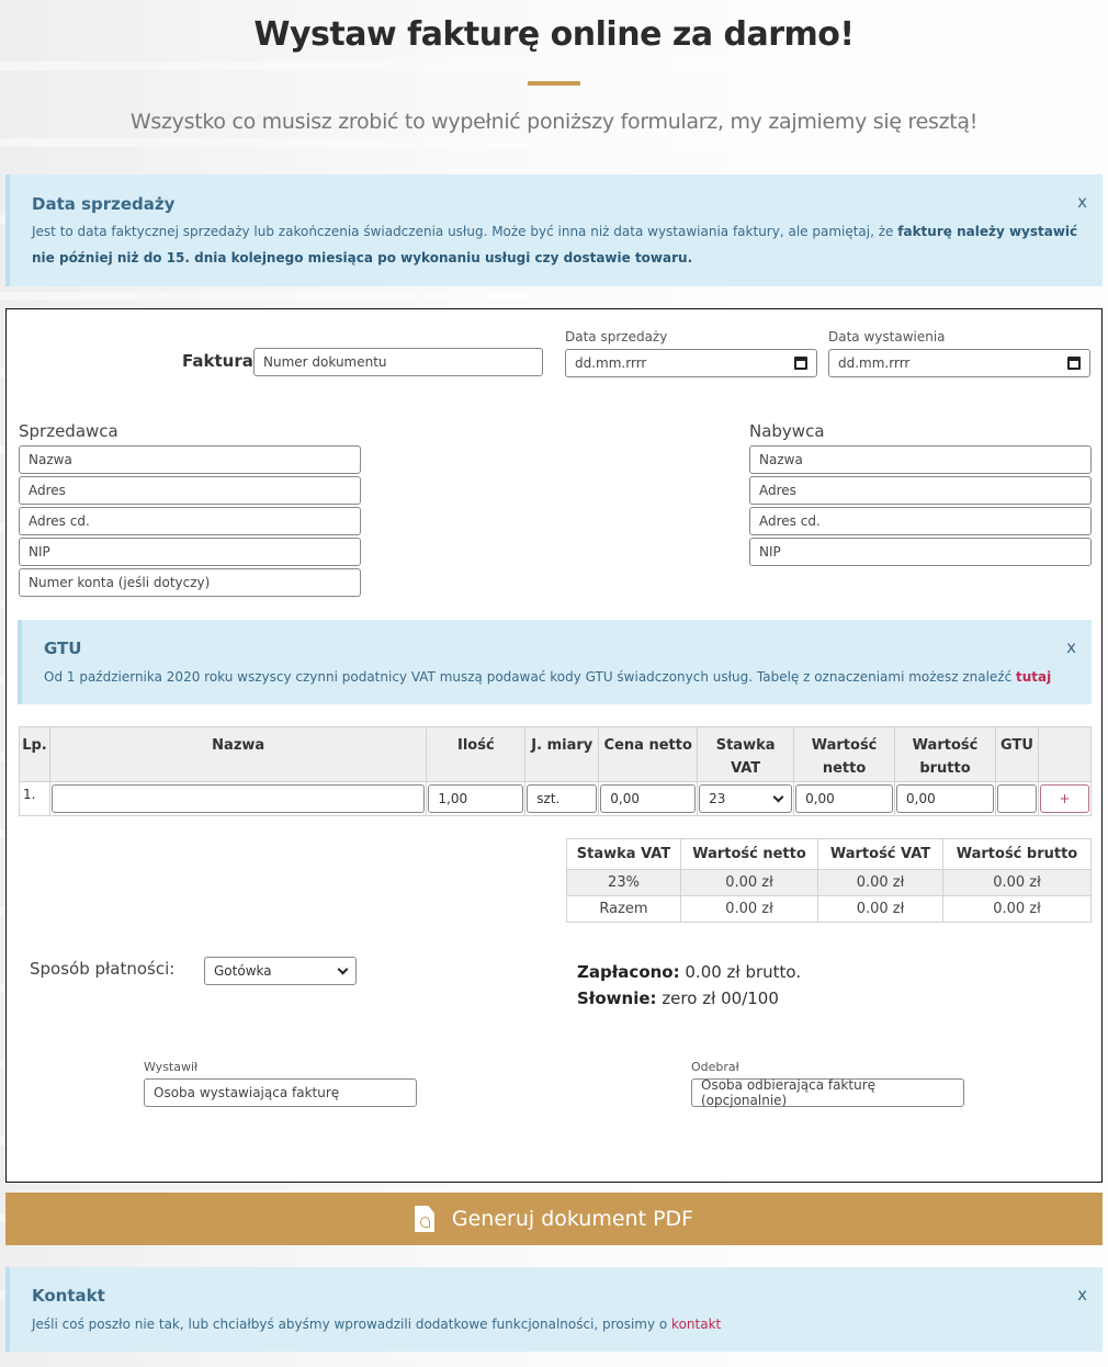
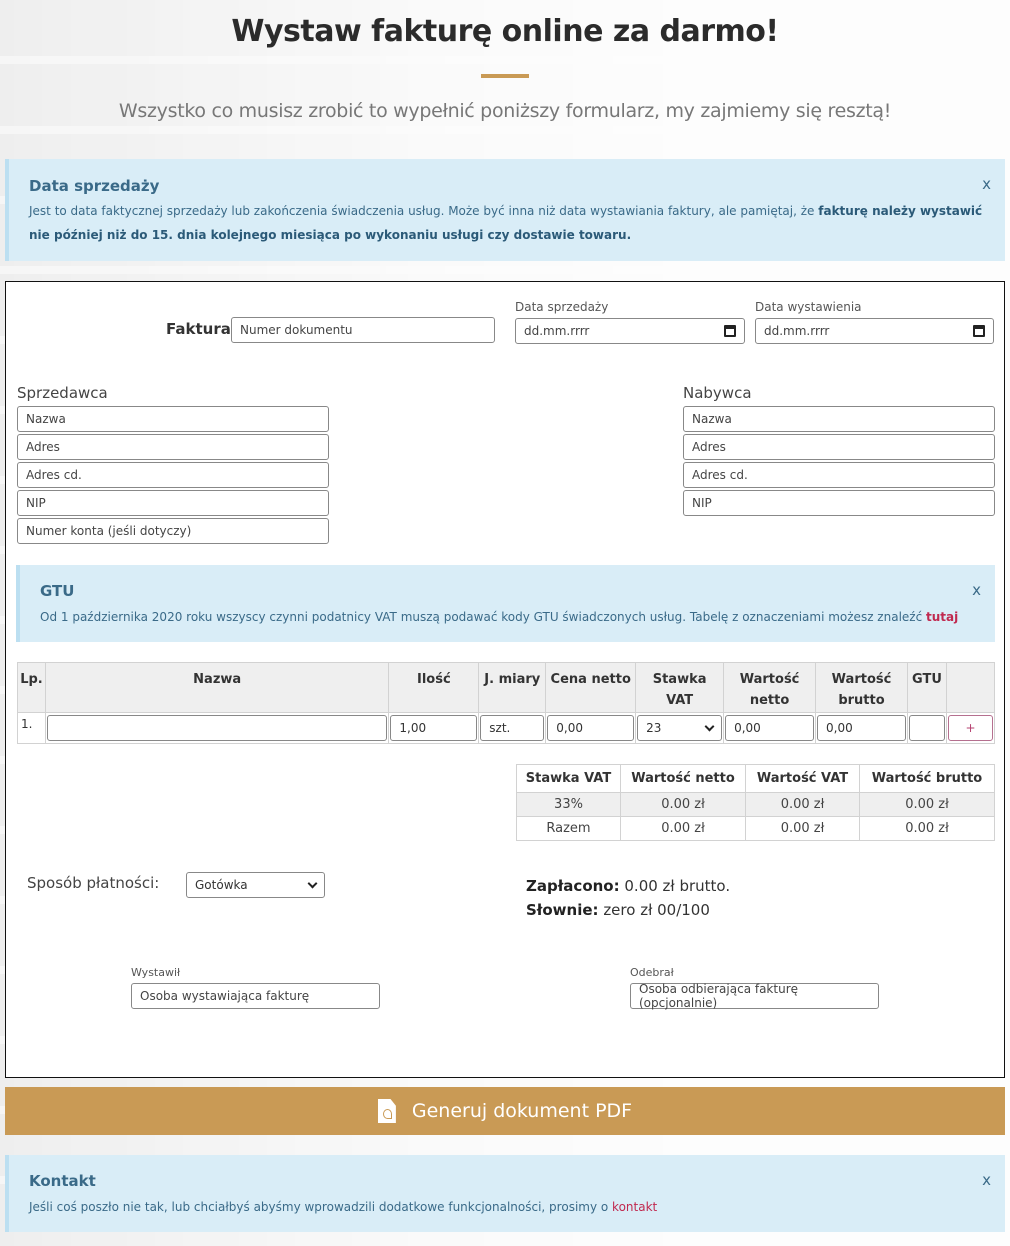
  Wystaw fakturę online za darmo!
  Wszystko co musisz zrobić to wypełnić poniższy formularz, my zajmiemy się resztą!
  Data sprzedaży
  x
  Jest to data faktycznej sprzedaży lub zakończenia świadczenia usług. Może być inna niż data wystawiania faktury, ale pamiętaj, że fakturę należy wystawić nie później niż do 15. dnia kolejnego miesiąca po wykonaniu usługi czy dostawie towaru.
  Faktura
  Numer dokumentu
  Data sprzedaży
  dd.mm.rrrr
  Data wystawienia
  dd.mm.rrrr
  Sprzedawca
  Nazwa
  Adres
  Adres cd.
  NIP
  Numer konta (jeśli dotyczy)
  Nabywca
  Nazwa
  Adres
  Adres cd.
  NIP
  GTU
  x
  Od 1 października 2020 roku wszyscy czynni podatnicy VAT muszą podawać kody GTU świadczonych usług. Tabelę z oznaczeniami możesz znaleźć tutaj
  Lp.	Nazwa	Ilość	J. miary	Cena netto	Stawka VAT	Wartość netto	Wartość brutto	GTU
  1.		1,00	szt.	0,00	23	0,00	0,00		+
  Stawka VAT	Wartość netto	Wartość VAT	Wartość brutto
- 23%	0.00 zł	0.00 zł	0.00 zł
+ 33%	0.00 zł	0.00 zł	0.00 zł
  Razem	0.00 zł	0.00 zł	0.00 zł
  Sposób płatności:
  Gotówka
  Zapłacono: 0.00 zł brutto.
  Słownie: zero zł 00/100
  Wystawił
  Osoba wystawiająca fakturę
  Odebrał
  Osoba odbierająca fakturę (opcjonalnie)
  Generuj dokument PDF
  Kontakt
  x
  Jeśli coś poszło nie tak, lub chciałbyś abyśmy wprowadzili dodatkowe funkcjonalności, prosimy o kontakt
